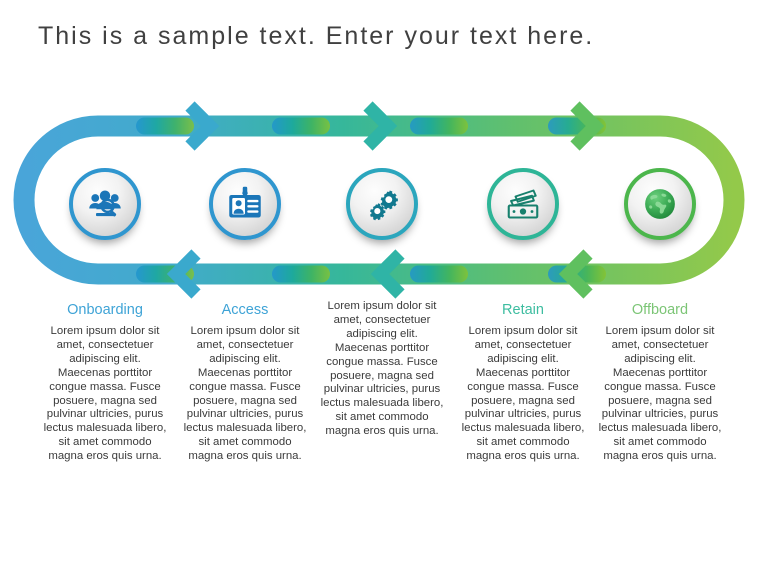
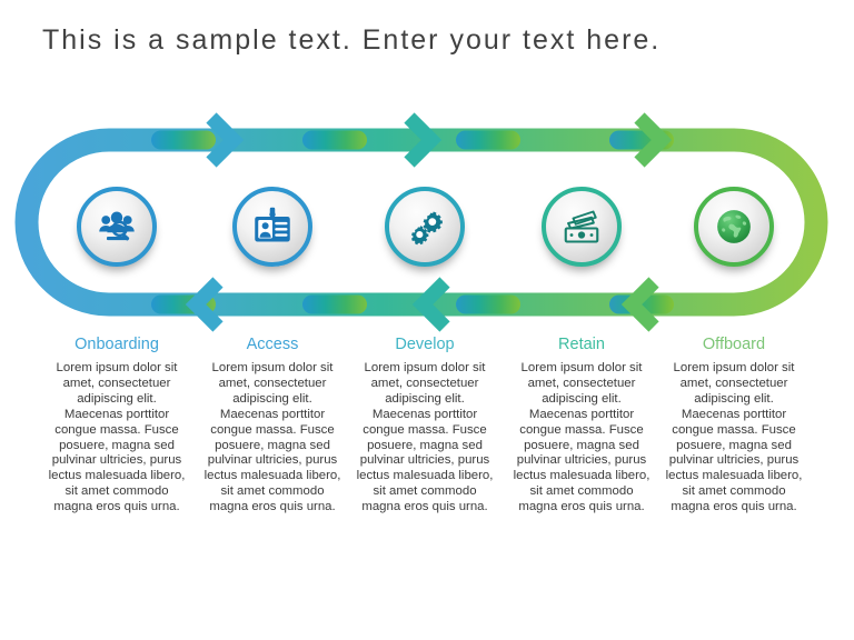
  This is a sample text. Enter your text here.
  Onboarding
  Lorem ipsum dolor sit amet, consectetuer adipiscing elit. Maecenas porttitor congue massa. Fusce posuere, magna sed pulvinar ultricies, purus lectus malesuada libero, sit amet commodo magna eros quis urna.
  Access
  Lorem ipsum dolor sit amet, consectetuer adipiscing elit. Maecenas porttitor congue massa. Fusce posuere, magna sed pulvinar ultricies, purus lectus malesuada libero, sit amet commodo magna eros quis urna.
+ Develop
  Lorem ipsum dolor sit amet, consectetuer adipiscing elit. Maecenas porttitor congue massa. Fusce posuere, magna sed pulvinar ultricies, purus lectus malesuada libero, sit amet commodo magna eros quis urna.
  Retain
  Lorem ipsum dolor sit amet, consectetuer adipiscing elit. Maecenas porttitor congue massa. Fusce posuere, magna sed pulvinar ultricies, purus lectus malesuada libero, sit amet commodo magna eros quis urna.
  Offboard
  Lorem ipsum dolor sit amet, consectetuer adipiscing elit. Maecenas porttitor congue massa. Fusce posuere, magna sed pulvinar ultricies, purus lectus malesuada libero, sit amet commodo magna eros quis urna.
